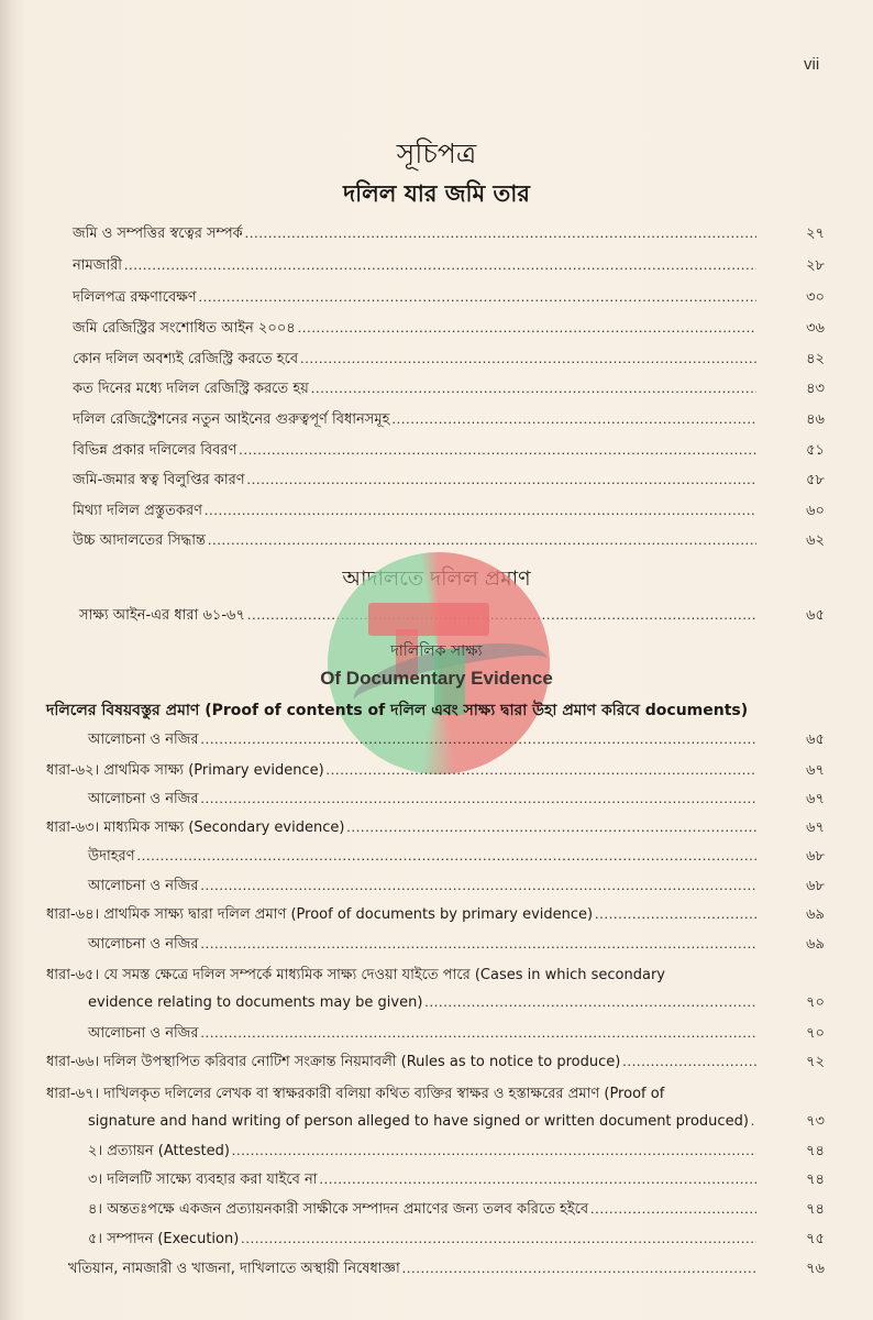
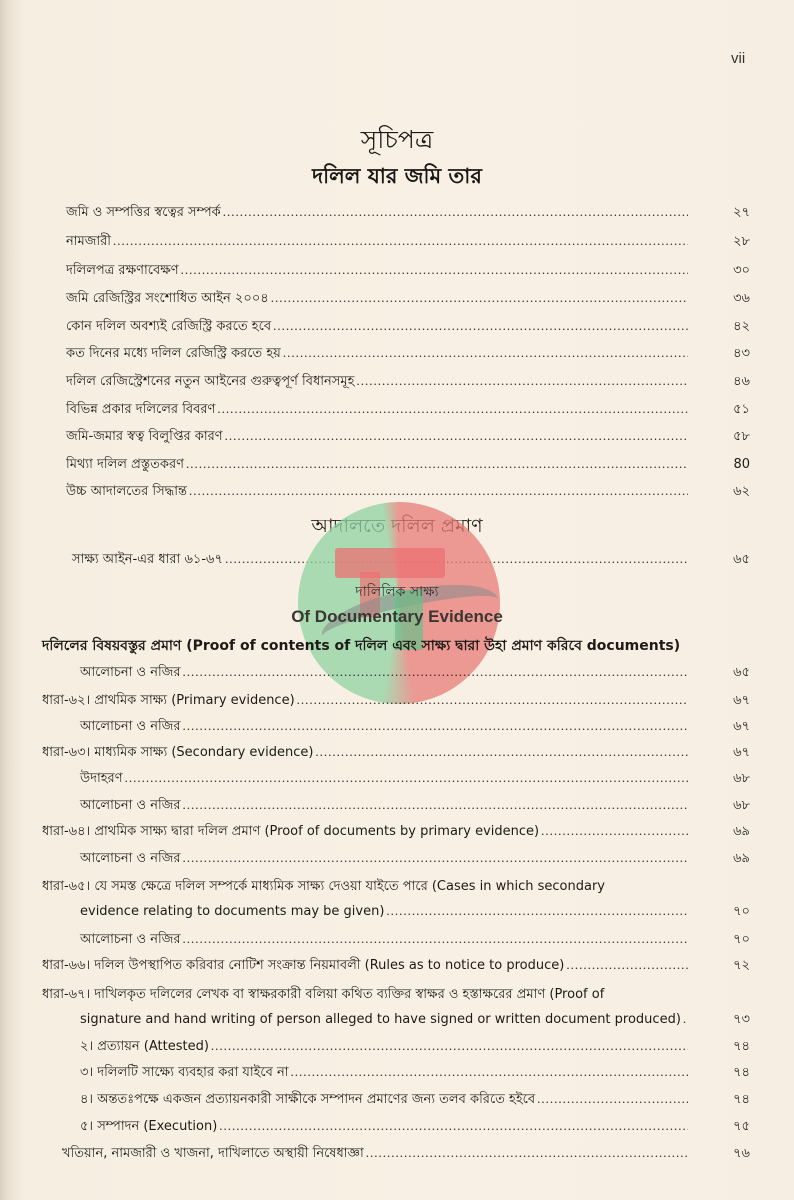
  vii
  সূচিপত্র
  দলিল যার জমি তার
  জমি ও সম্পত্তির স্বত্বের সম্পর্ক
  ২৭
  নামজারী
  ২৮
  দলিলপত্র রক্ষণাবেক্ষণ
  ৩০
  জমি রেজিস্ট্রির সংশোধিত আইন ২০০৪
  ৩৬
  কোন দলিল অবশ্যই রেজিস্ট্রি করতে হবে
  ৪২
  কত দিনের মধ্যে দলিল রেজিস্ট্রি করতে হয়
  ৪৩
  দলিল রেজিস্ট্রেশনের নতুন আইনের গুরুত্বপূর্ণ বিধানসমূহ
  ৪৬
  বিভিন্ন প্রকার দলিলের বিবরণ
  ৫১
  জমি-জমার স্বত্ব বিলুপ্তির কারণ
  ৫৮
  মিথ্যা দলিল প্রস্তুতকরণ
- ৬০
+ 80
  উচ্চ আদালতের সিদ্ধান্ত
  ৬২
  আদালতে দলিল প্রমাণ
  সাক্ষ্য আইন-এর ধারা ৬১-৬৭
  ৬৫
  দালিলিক সাক্ষ্য
  Of Documentary Evidence
  দলিলের বিষয়বস্তুর প্রমাণ (Proof of contents of দলিল এবং সাক্ষ্য দ্বারা উহা প্রমাণ করিবে documents)
  আলোচনা ও নজির
  ৬৫
  ধারা-৬২। প্রাথমিক সাক্ষ্য (Primary evidence)
  ৬৭
  আলোচনা ও নজির
  ৬৭
  ধারা-৬৩। মাধ্যমিক সাক্ষ্য (Secondary evidence)
  ৬৭
  উদাহরণ
  ৬৮
  আলোচনা ও নজির
  ৬৮
  ধারা-৬৪। প্রাথমিক সাক্ষ্য দ্বারা দলিল প্রমাণ (Proof of documents by primary evidence)
  ৬৯
  আলোচনা ও নজির
  ৬৯
  ধারা-৬৫। যে সমস্ত ক্ষেত্রে দলিল সম্পর্কে মাধ্যমিক সাক্ষ্য দেওয়া যাইতে পারে (Cases in which secondary
  evidence relating to documents may be given)
  ৭০
  আলোচনা ও নজির
  ৭০
  ধারা-৬৬। দলিল উপস্থাপিত করিবার নোটিশ সংক্রান্ত নিয়মাবলী (Rules as to notice to produce)
  ৭২
  ধারা-৬৭। দাখিলকৃত দলিলের লেখক বা স্বাক্ষরকারী বলিয়া কথিত ব্যক্তির স্বাক্ষর ও হস্তাক্ষরের প্রমাণ (Proof of
  signature and hand writing of person alleged to have signed or written document produced)
  ৭৩
  ২। প্রত্যায়ন (Attested)
  ৭৪
  ৩। দলিলটি সাক্ষ্যে ব্যবহার করা যাইবে না
  ৭৪
  ৪। অন্ততঃপক্ষে একজন প্রত্যায়নকারী সাক্ষীকে সম্পাদন প্রমাণের জন্য তলব করিতে হইবে
  ৭৪
  ৫। সম্পাদন (Execution)
  ৭৫
  খতিয়ান, নামজারী ও খাজনা, দাখিলাতে অস্থায়ী নিষেধাজ্ঞা
  ৭৬
